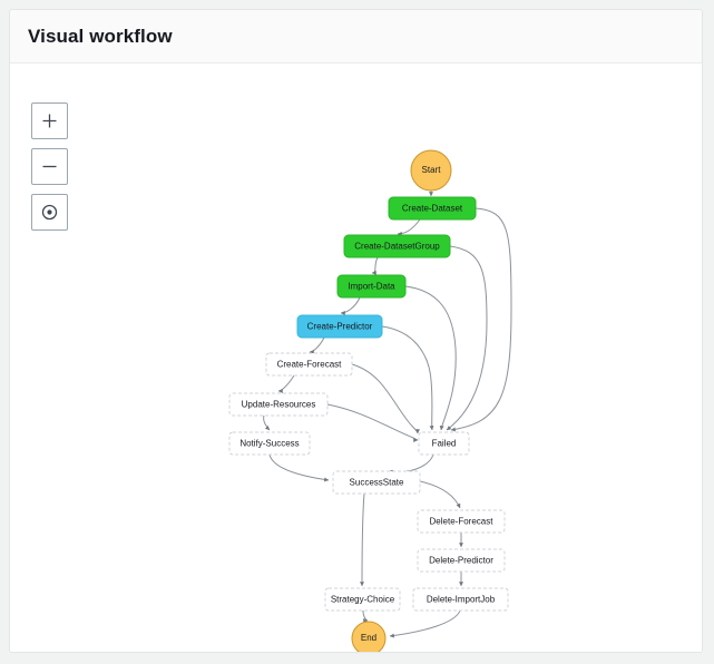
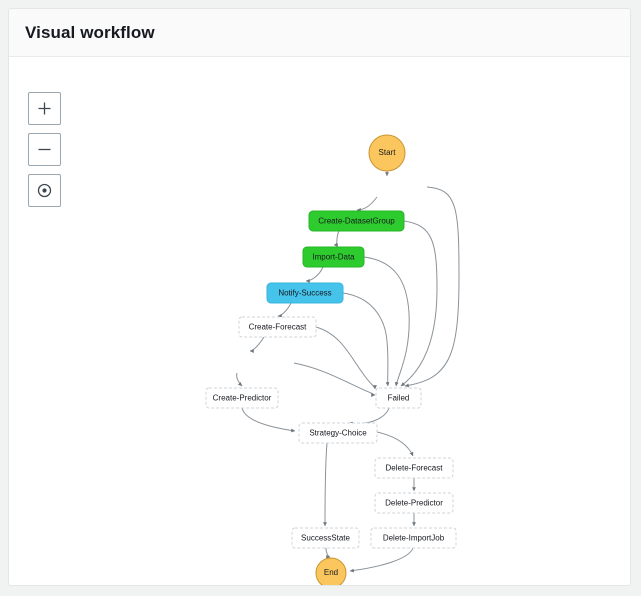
  Visual workflow
  Start
- Create-Dataset
  Create-DatasetGroup
  Import-Data
- Create-Predictor
+ Notify-Success
  Create-Forecast
- Update-Resources
- Notify-Success
+ Create-Predictor
  Failed
- SuccessState
+ Strategy-Choice
  Delete-Forecast
  Delete-Predictor
  Delete-ImportJob
- Strategy-Choice
+ SuccessState
  End
